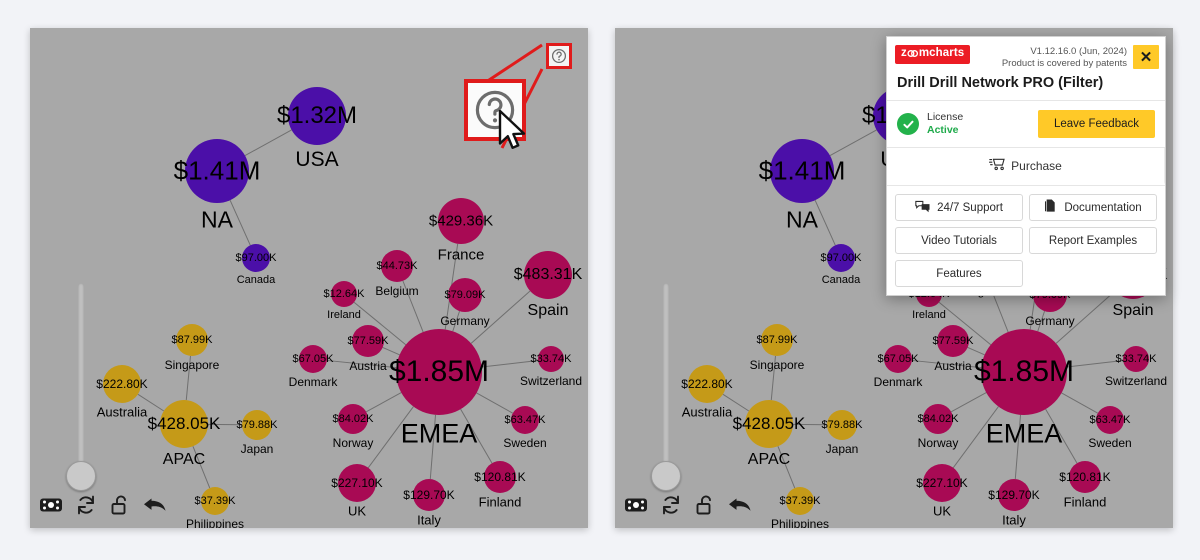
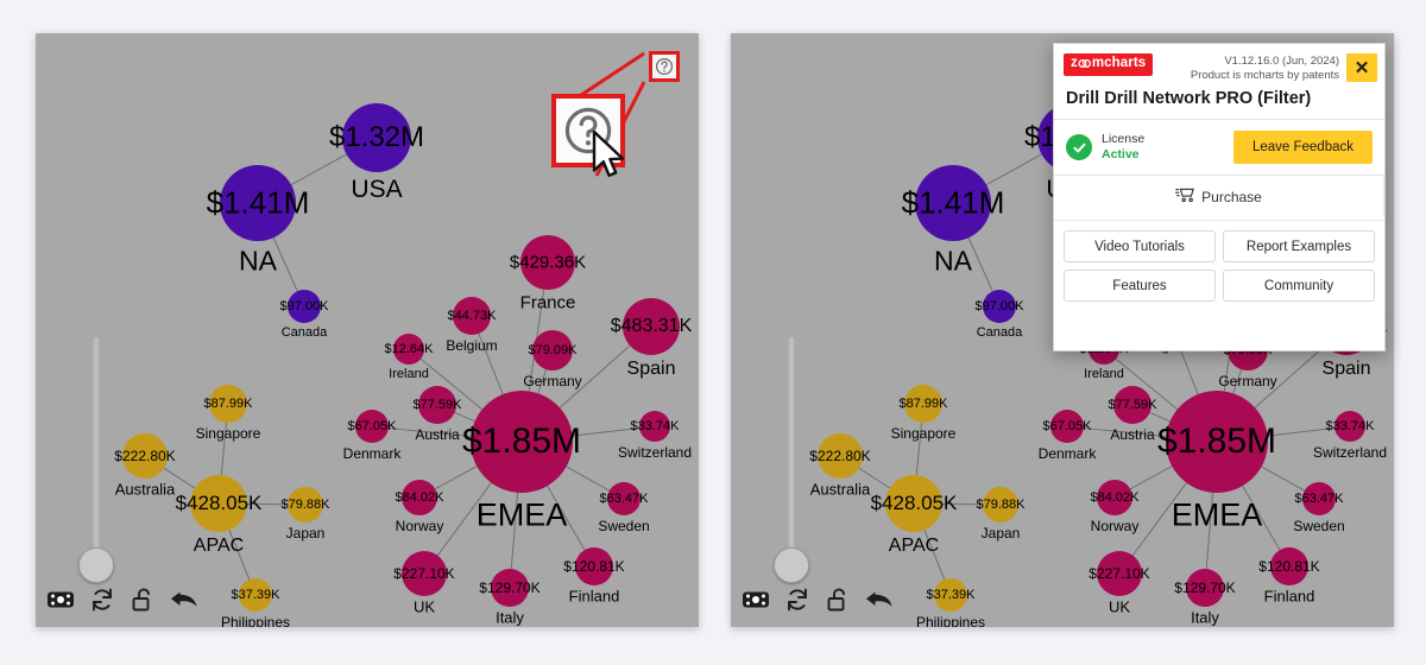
  $1.41M
  NA
  $1.32M
  USA
  $97.00K
  Canada
  $1.85M
  EMEA
  $429.36K
  France
  $483.31K
  Spain
  $44.73K
  Belgium
  $79.09K
  Germany
  $12.64K
  Ireland
  $77.59K
  Austria
  $67.05K
  Denmark
  $33.74K
  Switzerland
  $84.02K
  Norway
  $63.47K
  Sweden
  $227.10K
  UK
  $129.70K
  Italy
  $120.81K
  Finland
  $428.05K
  APAC
  $87.99K
  Singapore
  $222.80K
  Australia
  $79.88K
  Japan
  $37.39K
  Philippines
  $1.41M
  NA
  $97.00K
  Canada
  $1.85M
  EMEA
  Spain
  Germany
  Ireland
  $77.59K
  Austria
  $67.05K
  Denmark
  $33.74K
  Switzerland
  $84.02K
  Norway
  $63.47K
  Sweden
  $227.10K
  UK
  $129.70K
  Italy
  $120.81K
  Finland
  $428.05K
  APAC
  $87.99K
  Singapore
  $222.80K
  Australia
  $79.88K
  Japan
  $37.39K
  Philippines
  z
  mcharts
  V1.12.16.0 (Jun, 2024)
- Product is covered by patents
+ Product is mcharts by patents
  ✕
  Drill Drill Network PRO (Filter)
  License
  Active
  Leave Feedback
  Purchase
- 24/7 Support
- Documentation
  Video Tutorials
  Report Examples
  Features
+ Community
